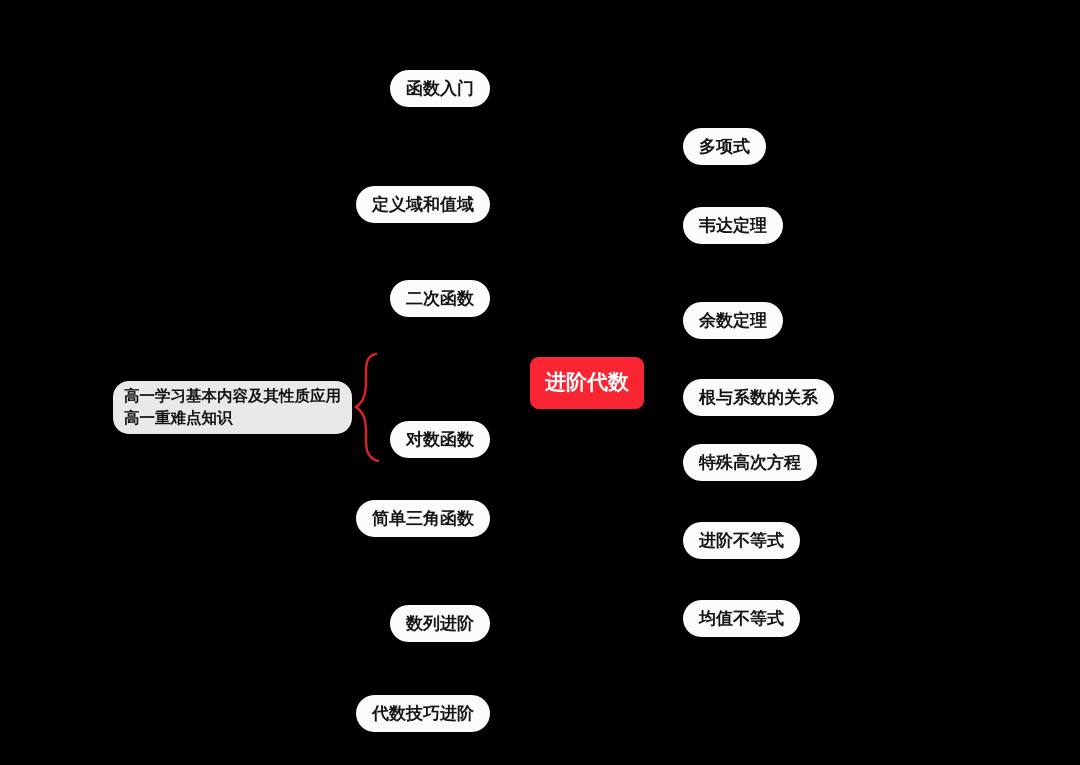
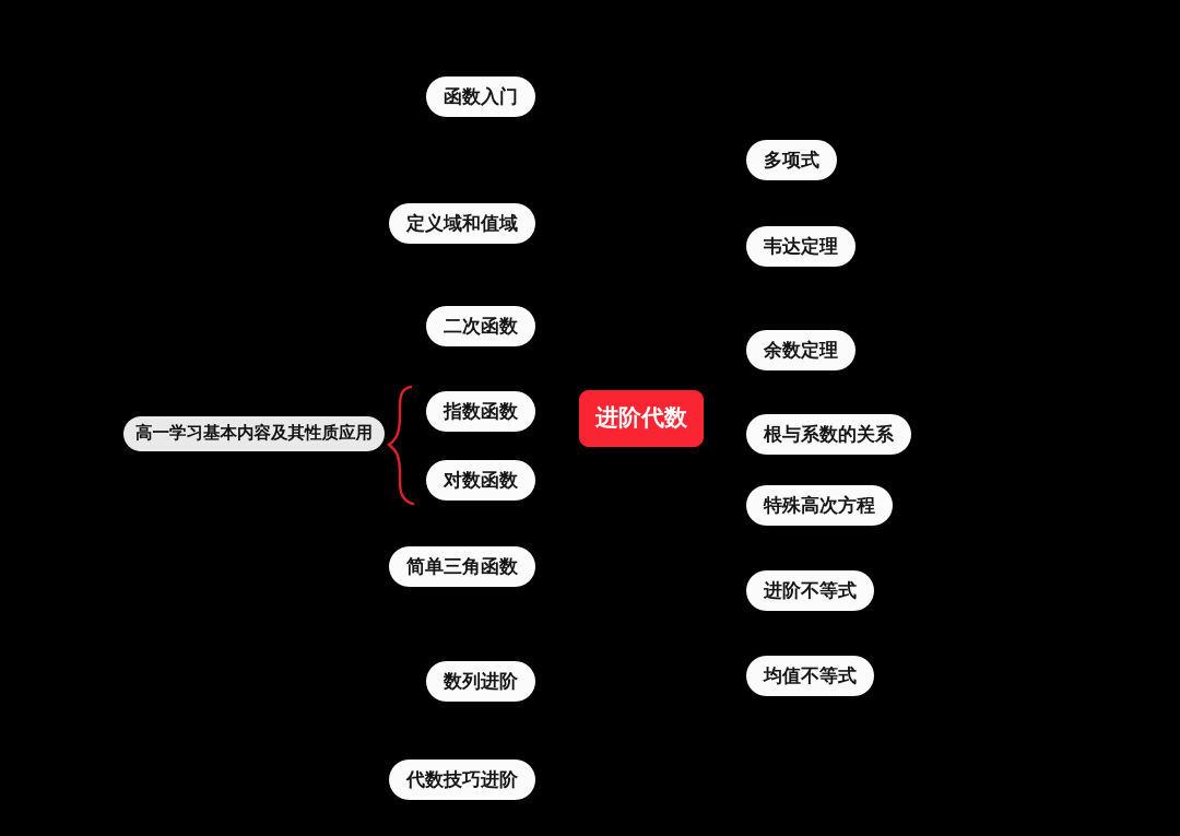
  函数入门
  定义域和值域
  二次函数
+ 指数函数
  对数函数
  简单三角函数
  数列进阶
  代数技巧进阶
  进阶代数
  多项式
  韦达定理
  余数定理
  根与系数的关系
  特殊高次方程
  进阶不等式
  均值不等式
  高一学习基本内容及其性质应用
- 高一重难点知识
